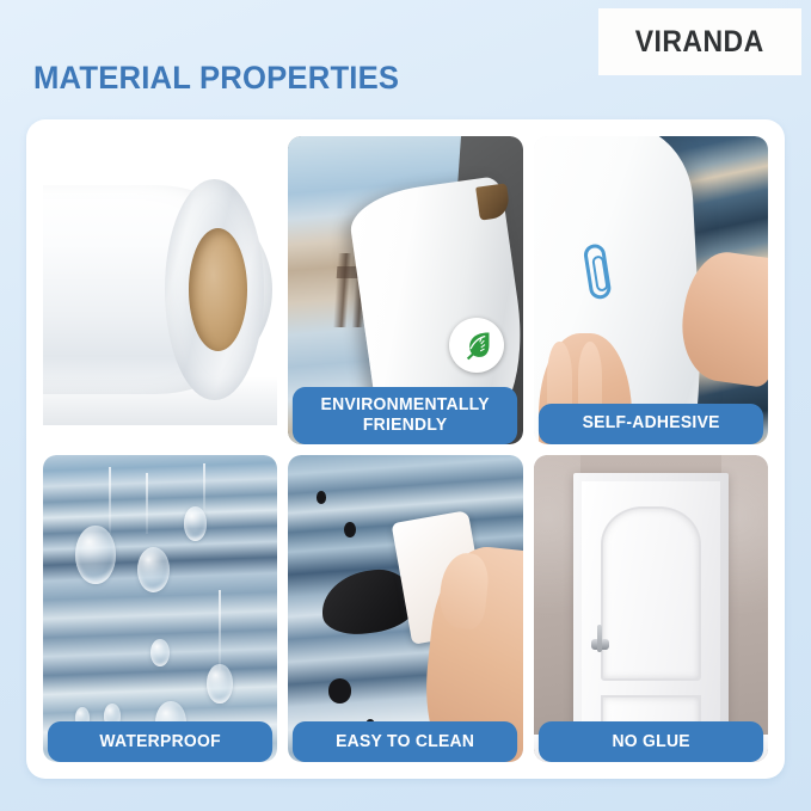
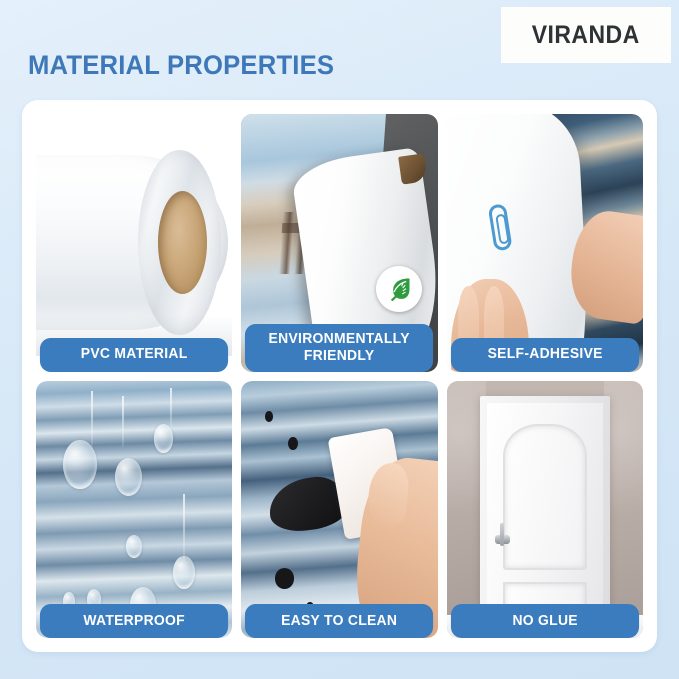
  VIRANDA
  MATERIAL PROPERTIES
+ PVC MATERIAL
  ENVIRONMENTALLY FRIENDLY
  SELF-ADHESIVE
  WATERPROOF
  EASY TO CLEAN
  NO GLUE
